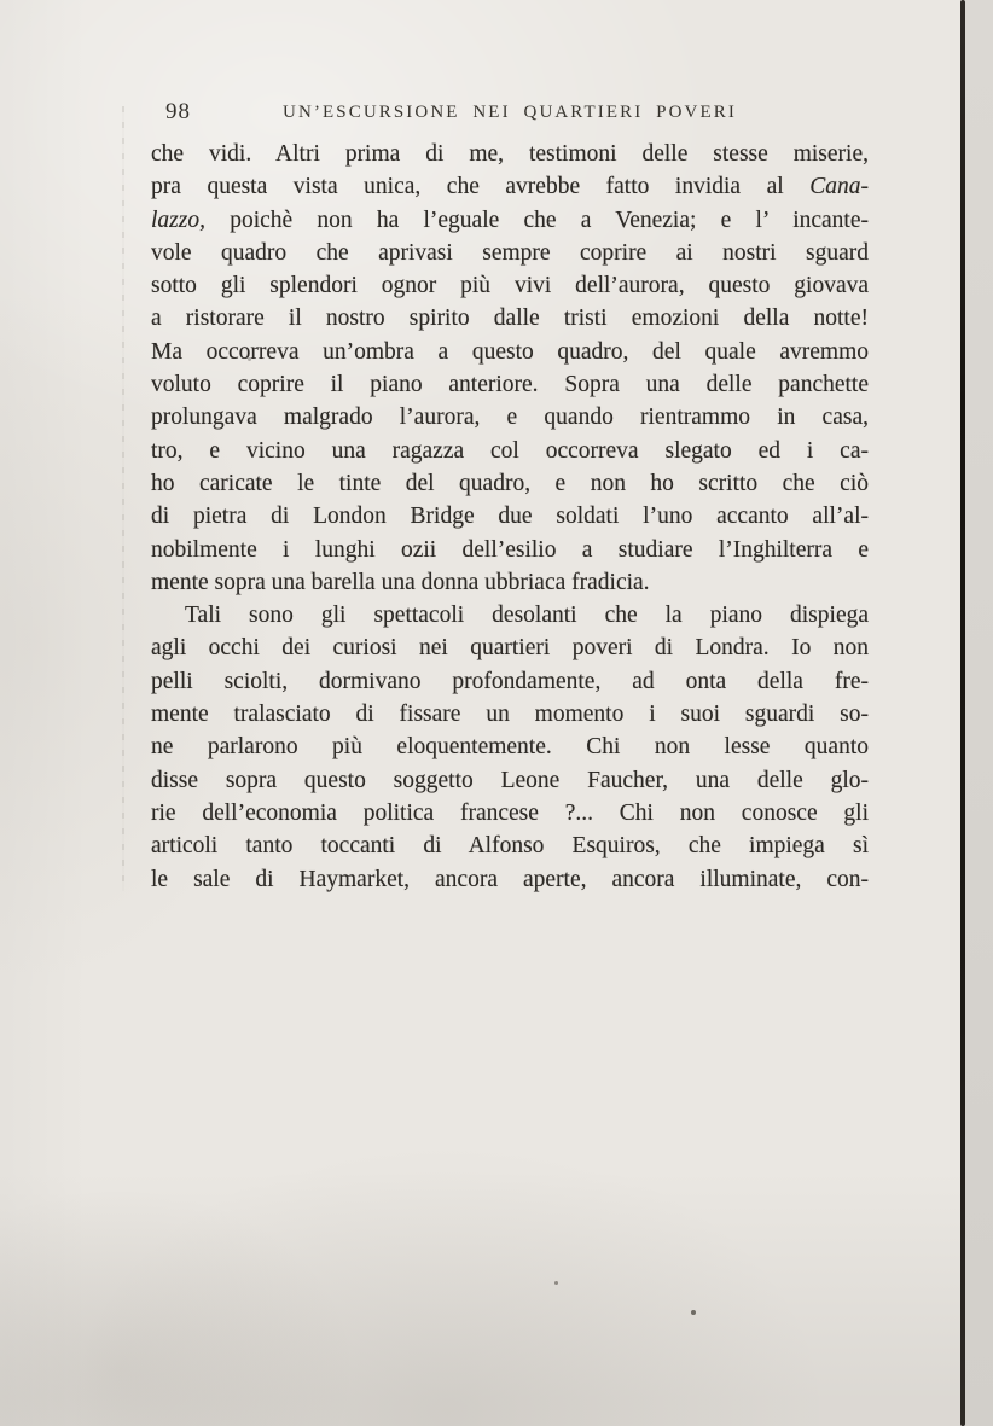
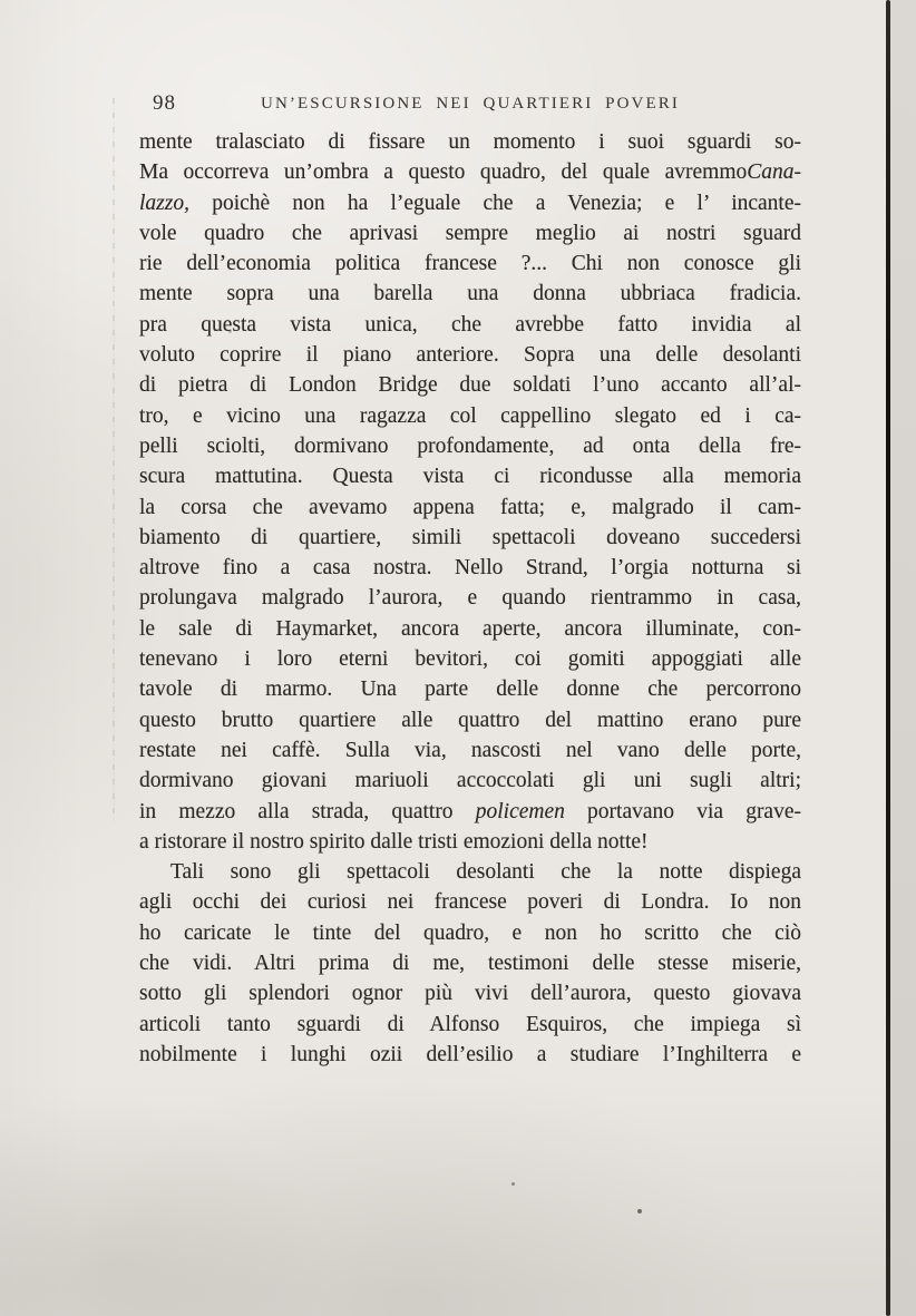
  98
  UN’ESCURSIONE NEI QUARTIERI POVERI
- che vidi. Altri prima di me, testimoni delle stesse miserie,
+ mente tralasciato di fissare un momento i suoi sguardi so-
- pra questa vista unica, che avrebbe fatto invidia al Cana-
+ Ma occorreva un’ombra a questo quadro, del quale avremmoCana-
  lazzo, poichè non ha l’eguale che a Venezia; e l’ incante-
- vole quadro che aprivasi sempre coprire ai nostri sguard
+ vole quadro che aprivasi sempre meglio ai nostri sguard
- sotto gli splendori ognor più vivi dell’aurora, questo giovava
+ rie dell’economia politica francese ?... Chi non conosce gli
- a ristorare il nostro spirito dalle tristi emozioni della notte!
+ mente sopra una barella una donna ubbriaca fradicia.
- Ma occorreva un’ombra a questo quadro, del quale avremmo
+ pra questa vista unica, che avrebbe fatto invidia al
- voluto coprire il piano anteriore. Sopra una delle panchette
+ voluto coprire il piano anteriore. Sopra una delle desolanti
- prolungava malgrado l’aurora, e quando rientrammo in casa,
+ di pietra di London Bridge due soldati l’uno accanto all’al-
- tro, e vicino una ragazza col occorreva slegato ed i ca-
+ tro, e vicino una ragazza col cappellino slegato ed i ca-
- ho caricate le tinte del quadro, e non ho scritto che ciò
+ pelli sciolti, dormivano profondamente, ad onta della fre-
+ scura mattutina. Questa vista ci ricondusse alla memoria
+ la corsa che avevamo appena fatta; e, malgrado il cam-
+ biamento di quartiere, simili spettacoli doveano succedersi
+ altrove fino a casa nostra. Nello Strand, l’orgia notturna si
- di pietra di London Bridge due soldati l’uno accanto all’al-
+ prolungava malgrado l’aurora, e quando rientrammo in casa,
- nobilmente i lunghi ozii dell’esilio a studiare l’Inghilterra e
+ le sale di Haymarket, ancora aperte, ancora illuminate, con-
+ tenevano i loro eterni bevitori, coi gomiti appoggiati alle
+ tavole di marmo. Una parte delle donne che percorrono
+ questo brutto quartiere alle quattro del mattino erano pure
+ restate nei caffè. Sulla via, nascosti nel vano delle porte,
+ dormivano giovani mariuoli accoccolati gli uni sugli altri;
+ in mezzo alla strada, quattro policemen portavano via grave-
- mente sopra una barella una donna ubbriaca fradicia.
+ a ristorare il nostro spirito dalle tristi emozioni della notte!
- Tali sono gli spettacoli desolanti che la piano dispiega
+ Tali sono gli spettacoli desolanti che la notte dispiega
- agli occhi dei curiosi nei quartieri poveri di Londra. Io non
+ agli occhi dei curiosi nei francese poveri di Londra. Io non
- pelli sciolti, dormivano profondamente, ad onta della fre-
+ ho caricate le tinte del quadro, e non ho scritto che ciò
- mente tralasciato di fissare un momento i suoi sguardi so-
+ che vidi. Altri prima di me, testimoni delle stesse miserie,
- ne parlarono più eloquentemente. Chi non lesse quanto
- disse sopra questo soggetto Leone Faucher, una delle glo-
- rie dell’economia politica francese ?... Chi non conosce gli
+ sotto gli splendori ognor più vivi dell’aurora, questo giovava
- articoli tanto toccanti di Alfonso Esquiros, che impiega sì
+ articoli tanto sguardi di Alfonso Esquiros, che impiega sì
- le sale di Haymarket, ancora aperte, ancora illuminate, con-
+ nobilmente i lunghi ozii dell’esilio a studiare l’Inghilterra e
